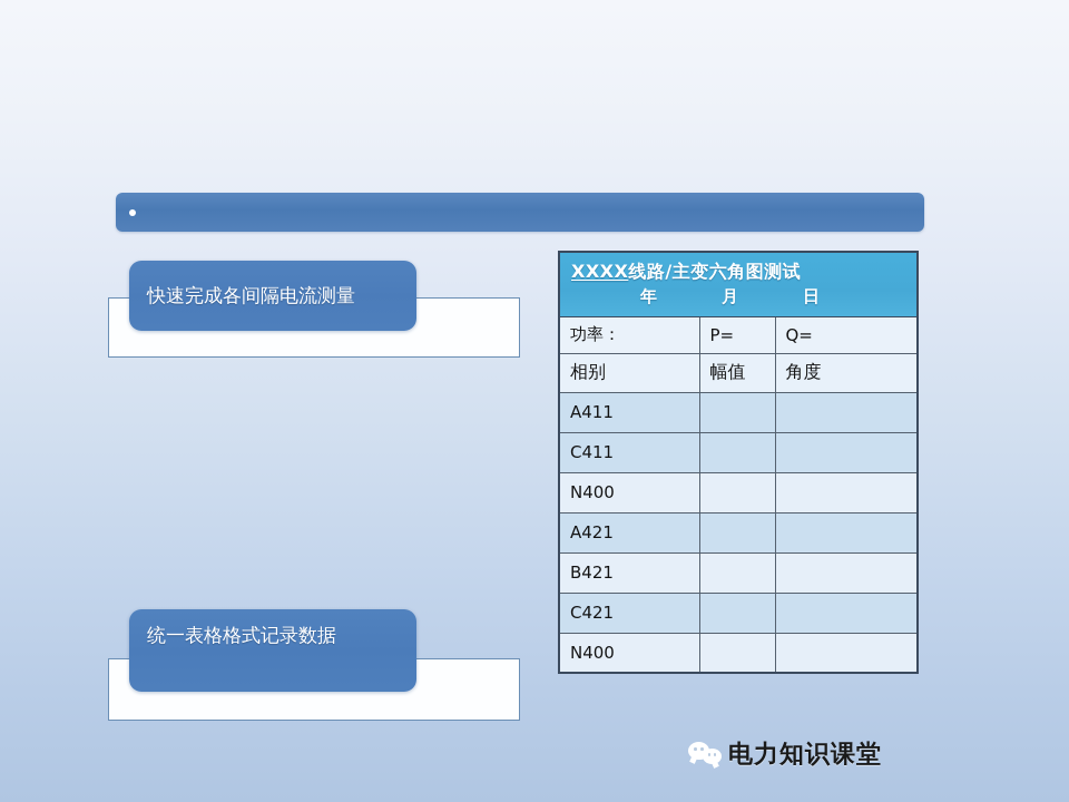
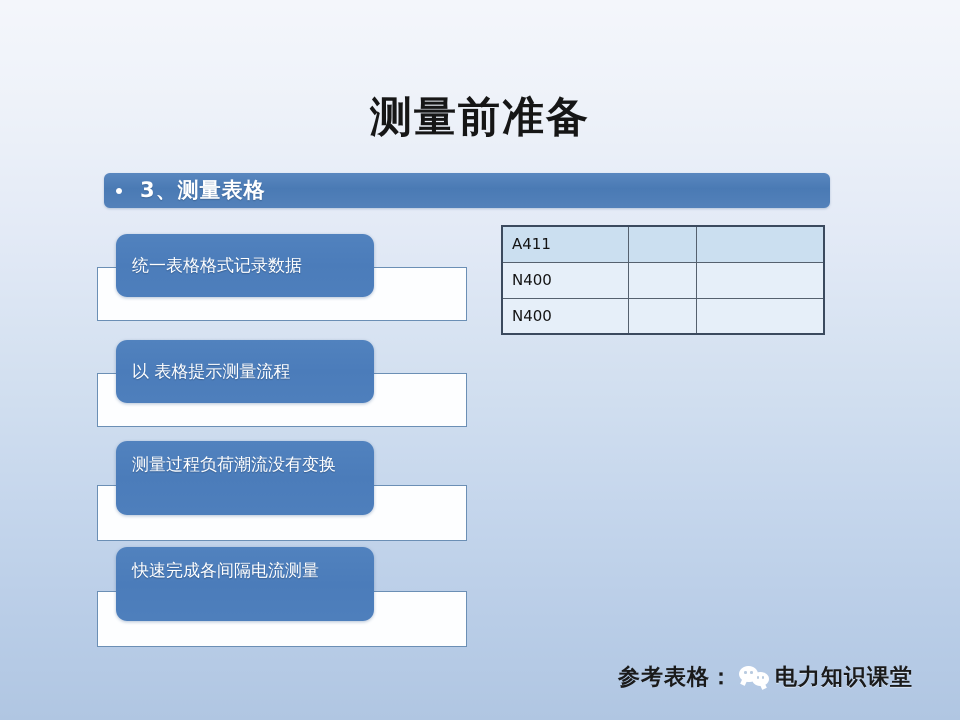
+ 测量前准备
+ 3、测量表格
- 快速完成各间隔电流测量
+ 统一表格格式记录数据
+ 以 表格提示测量流程
+ 测量过程负荷潮流没有变换
- 统一表格格式记录数据
+ 快速完成各间隔电流测量
- XXXX线路/主变六角图测试 年 月 日
- 功率：	P=	Q=
- 相别	幅值	角度
  A411
- C411
  N400
- A421
- B421
- C421
  N400
+ 参考表格：
  电力知识课堂
